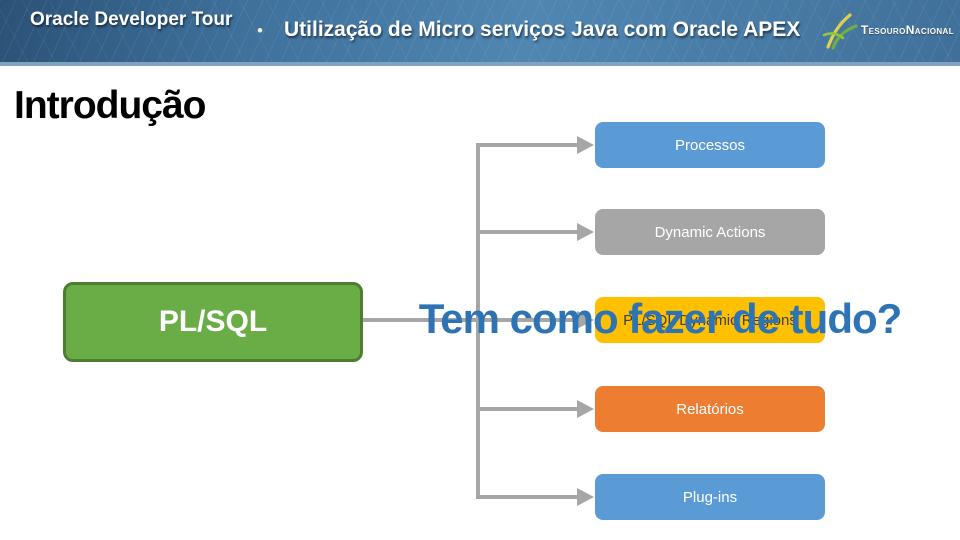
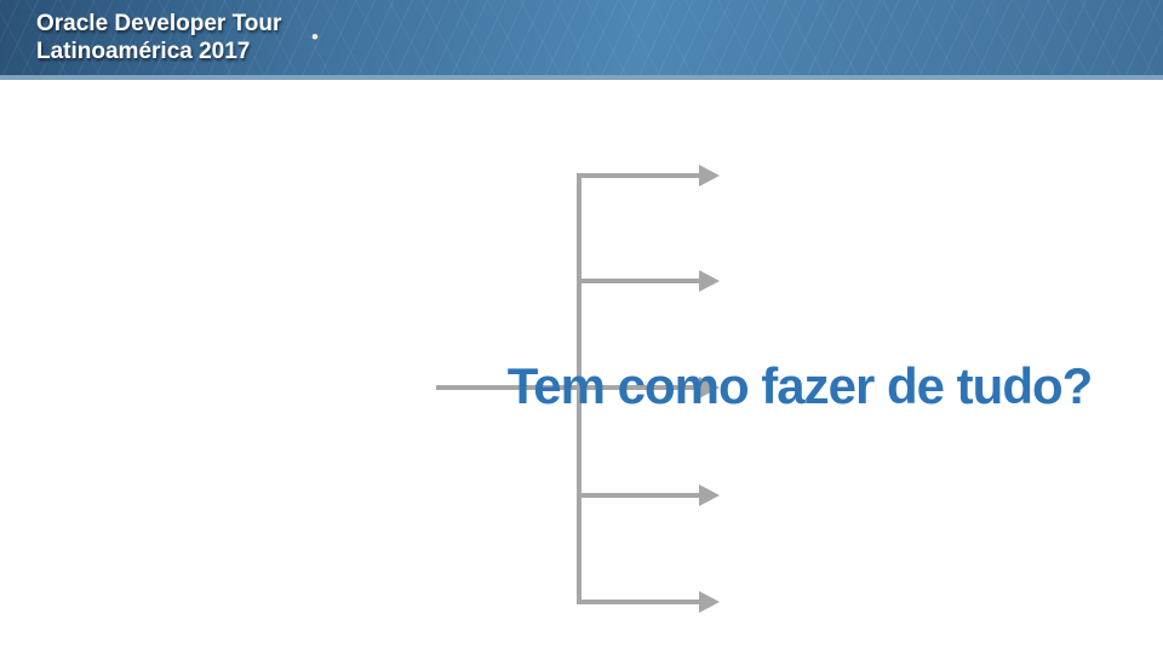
  Oracle Developer Tour
+ Latinoamérica 2017
  •
- Utilização de Micro serviços Java com Oracle APEX
- TesouroNacional
- Introdução
- PL/SQL
- Processos
- Dynamic Actions
- PL/SQL Dynamic Regions
- Relatórios
- Plug-ins
  Tem como fazer de tudo?
